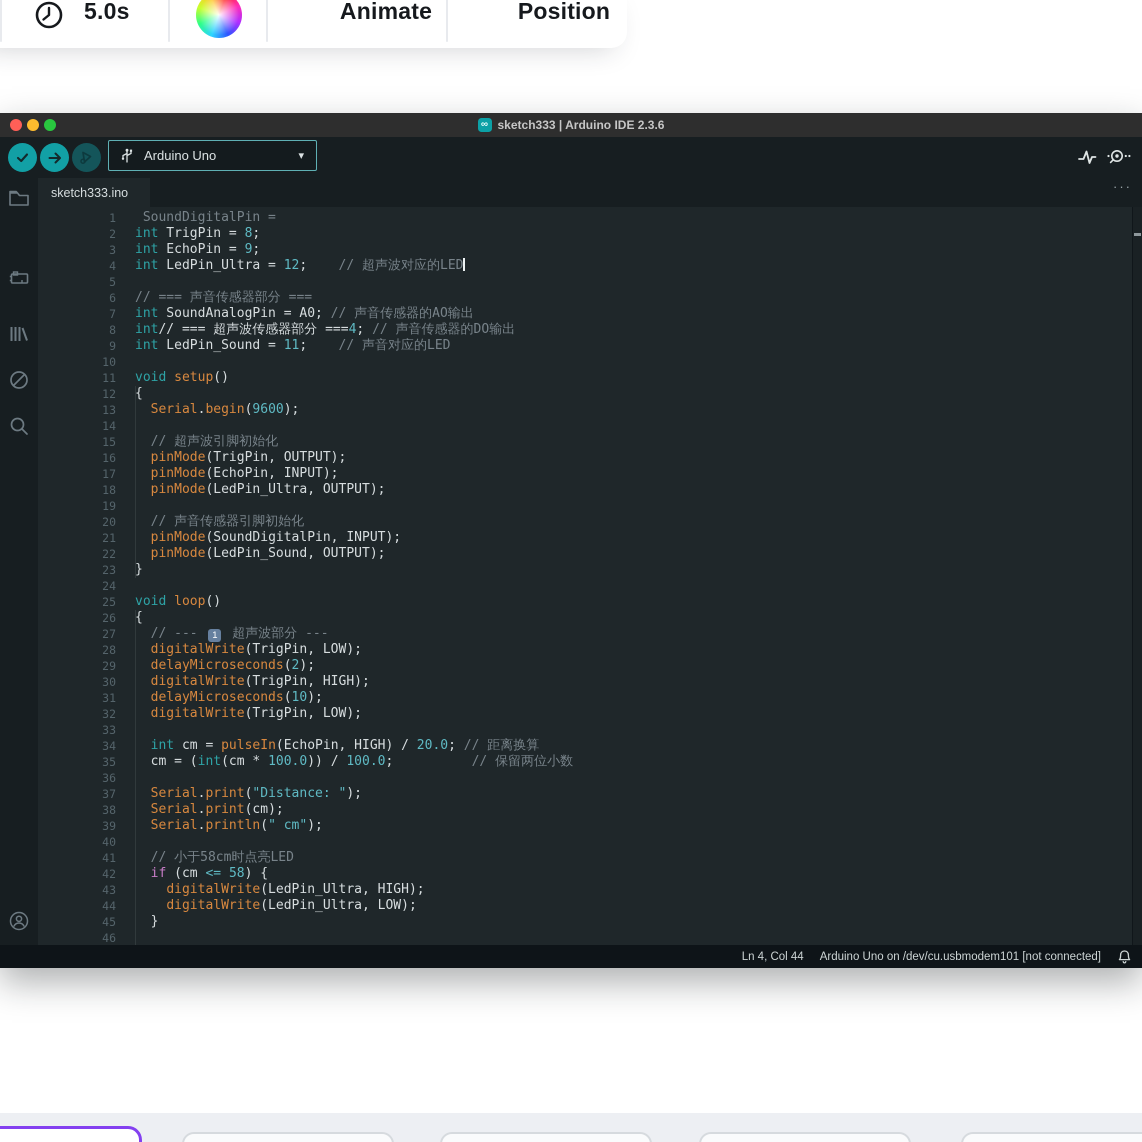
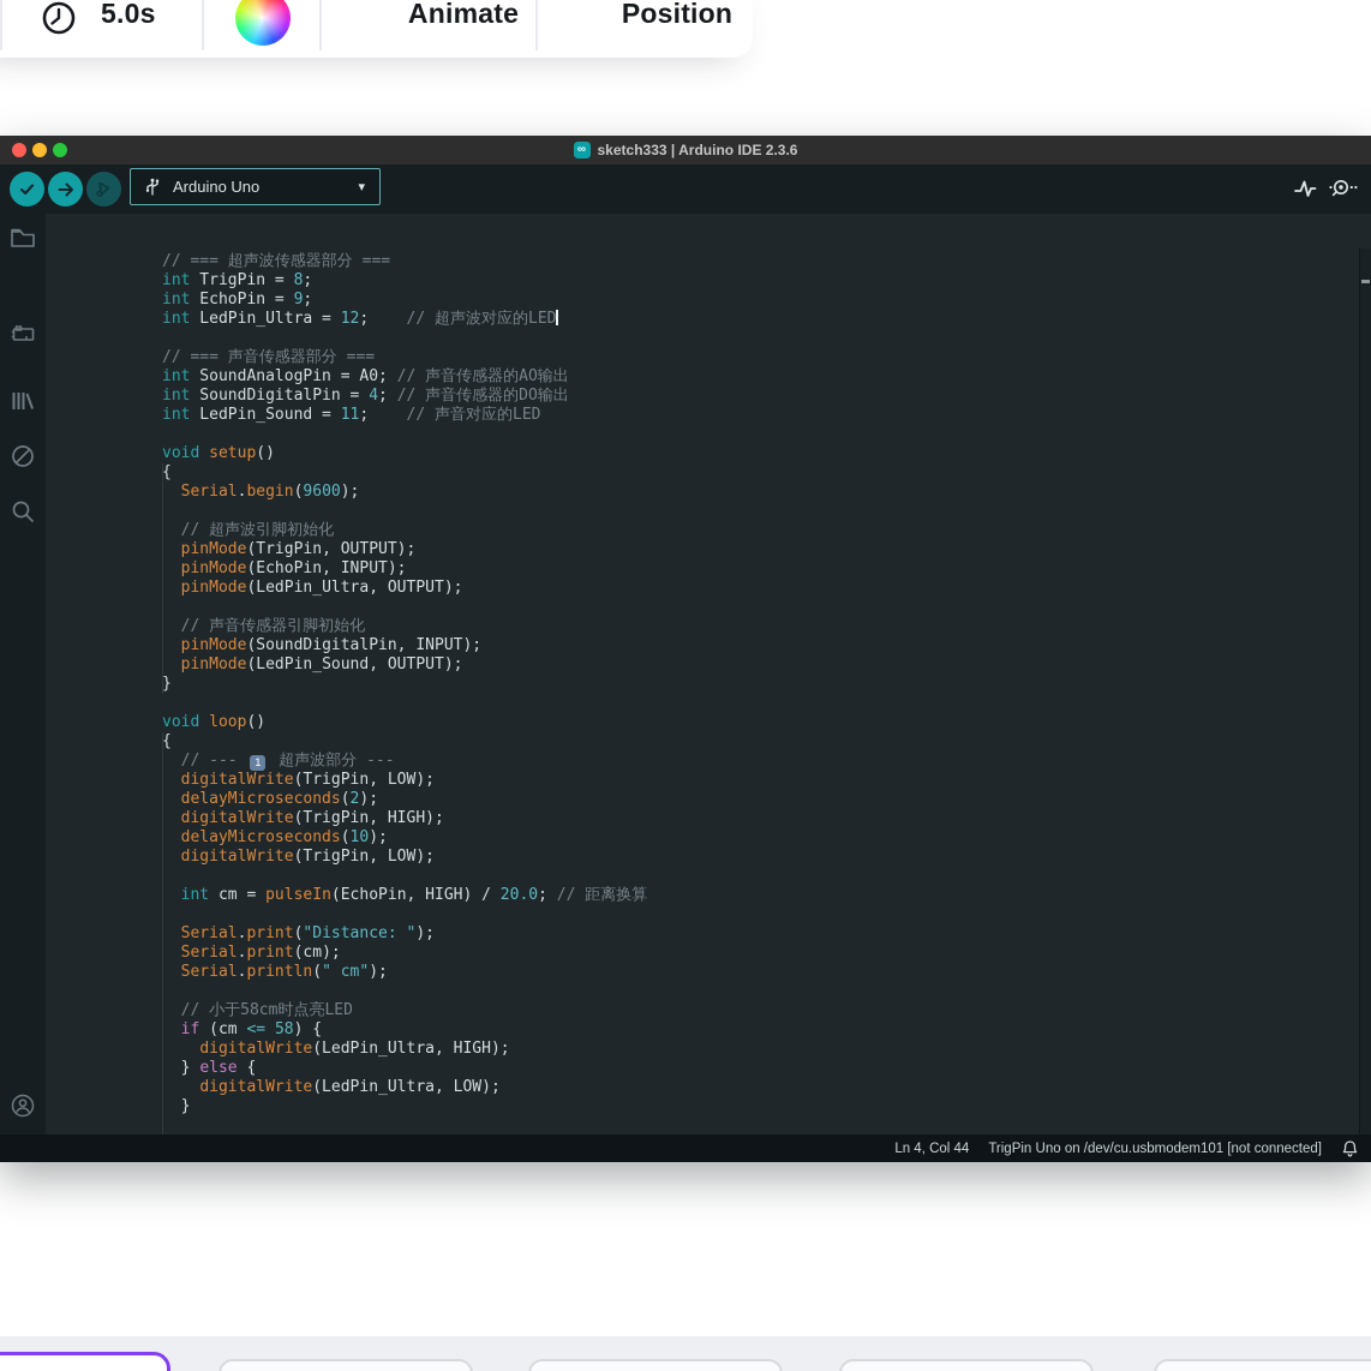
  5.0s
  Animate
  Position
  ∞
  sketch333 | Arduino IDE 2.3.6
  Arduino Uno
  ▾
- sketch333.ino
- ···
- 1
- 2
- 3
- 4
- 5
- 6
- 7
- 8
- 9
- 10
- 11
- 12
- 13
- 14
- 15
- 16
- 17
- 18
- 19
- 20
- 21
- 22
- 23
- 24
- 25
- 26
- 27
- 28
- 29
- 30
- 31
- 32
- 33
- 34
- 35
- 36
- 37
- 38
- 39
- 40
- 41
- 42
- 43
- 44
- 45
- 46
- SoundDigitalPin =
+ // === 超声波传感器部分 ===
  int TrigPin = 8;
  int EchoPin = 9;
  int LedPin_Ultra = 12; // 超声波对应的LED
  // === 声音传感器部分 ===
  int SoundAnalogPin = A0; // 声音传感器的AO输出
- int// === 超声波传感器部分 ===4; // 声音传感器的DO输出
+ int SoundDigitalPin = 4; // 声音传感器的DO输出
  int LedPin_Sound = 11; // 声音对应的LED
  void setup()
  {
  Serial.begin(9600);
  // 超声波引脚初始化
  pinMode(TrigPin, OUTPUT);
  pinMode(EchoPin, INPUT);
  pinMode(LedPin_Ultra, OUTPUT);
  // 声音传感器引脚初始化
  pinMode(SoundDigitalPin, INPUT);
  pinMode(LedPin_Sound, OUTPUT);
  }
  void loop()
  {
  // --- 1 超声波部分 ---
  digitalWrite(TrigPin, LOW);
  delayMicroseconds(2);
  digitalWrite(TrigPin, HIGH);
  delayMicroseconds(10);
  digitalWrite(TrigPin, LOW);
  int cm = pulseIn(EchoPin, HIGH) / 20.0; // 距离换算
- cm = (int(cm * 100.0)) / 100.0; // 保留两位小数
  Serial.print("Distance: ");
  Serial.print(cm);
  Serial.println(" cm");
  // 小于58cm时点亮LED
  if (cm <= 58) {
  digitalWrite(LedPin_Ultra, HIGH);
+ } else {
  digitalWrite(LedPin_Ultra, LOW);
  }
  Ln 4, Col 44
- Arduino Uno on /dev/cu.usbmodem101 [not connected]
+ TrigPin Uno on /dev/cu.usbmodem101 [not connected]
